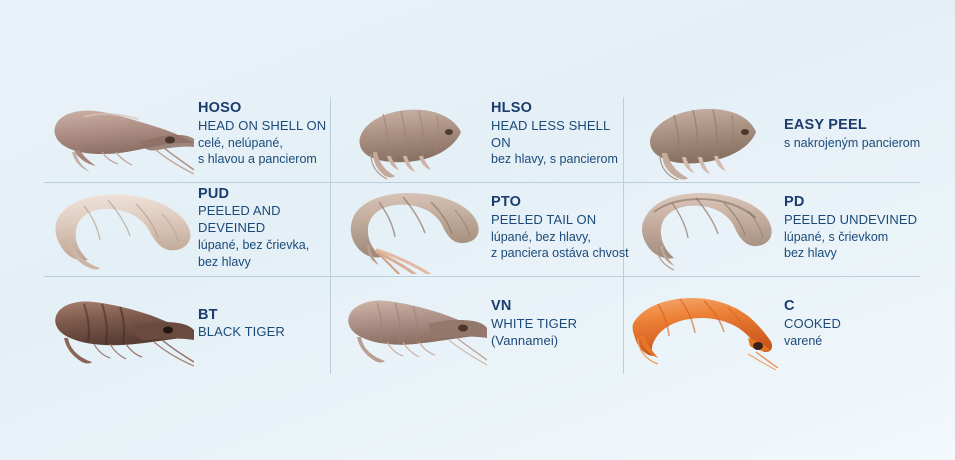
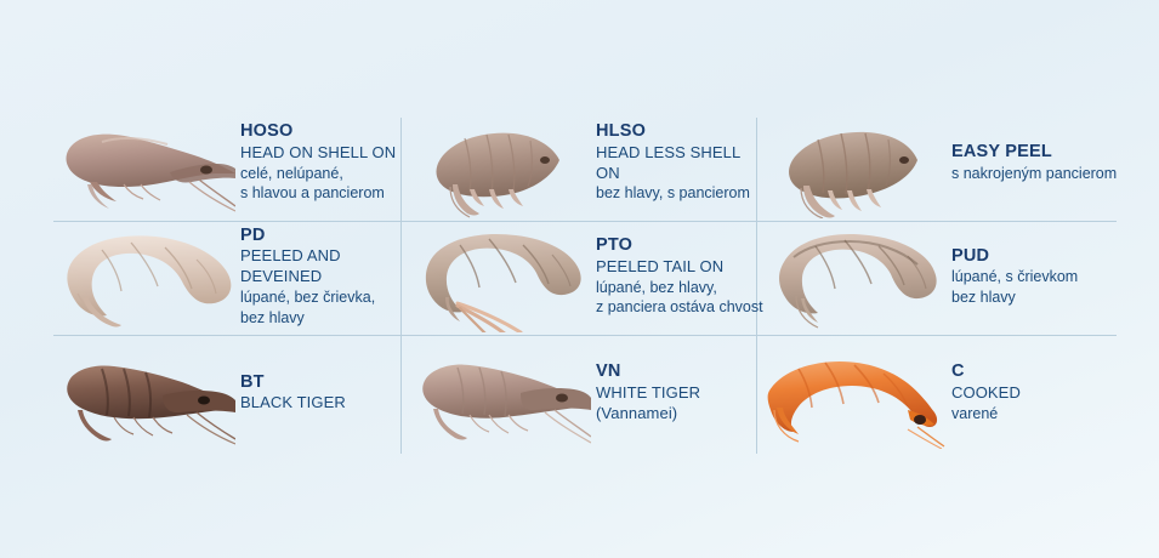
  HOSO
  HEAD ON SHELL ON
  celé, nelúpané,
  s hlavou a pancierom
  HLSO
  HEAD LESS SHELL ON
  bez hlavy, s pancierom
  EASY PEEL
  s nakrojeným pancierom
- PUD
+ PD
  PEELED AND DEVEINED
  lúpané, bez črievka,
  bez hlavy
  PTO
  PEELED TAIL ON
  lúpané, bez hlavy,
  z panciera ostáva chvost
- PD
+ PUD
- PEELED UNDEVINED
  lúpané, s črievkom
  bez hlavy
  BT
  BLACK TIGER
  VN
  WHITE TIGER (Vannamei)
  C
  COOKED
  varené
